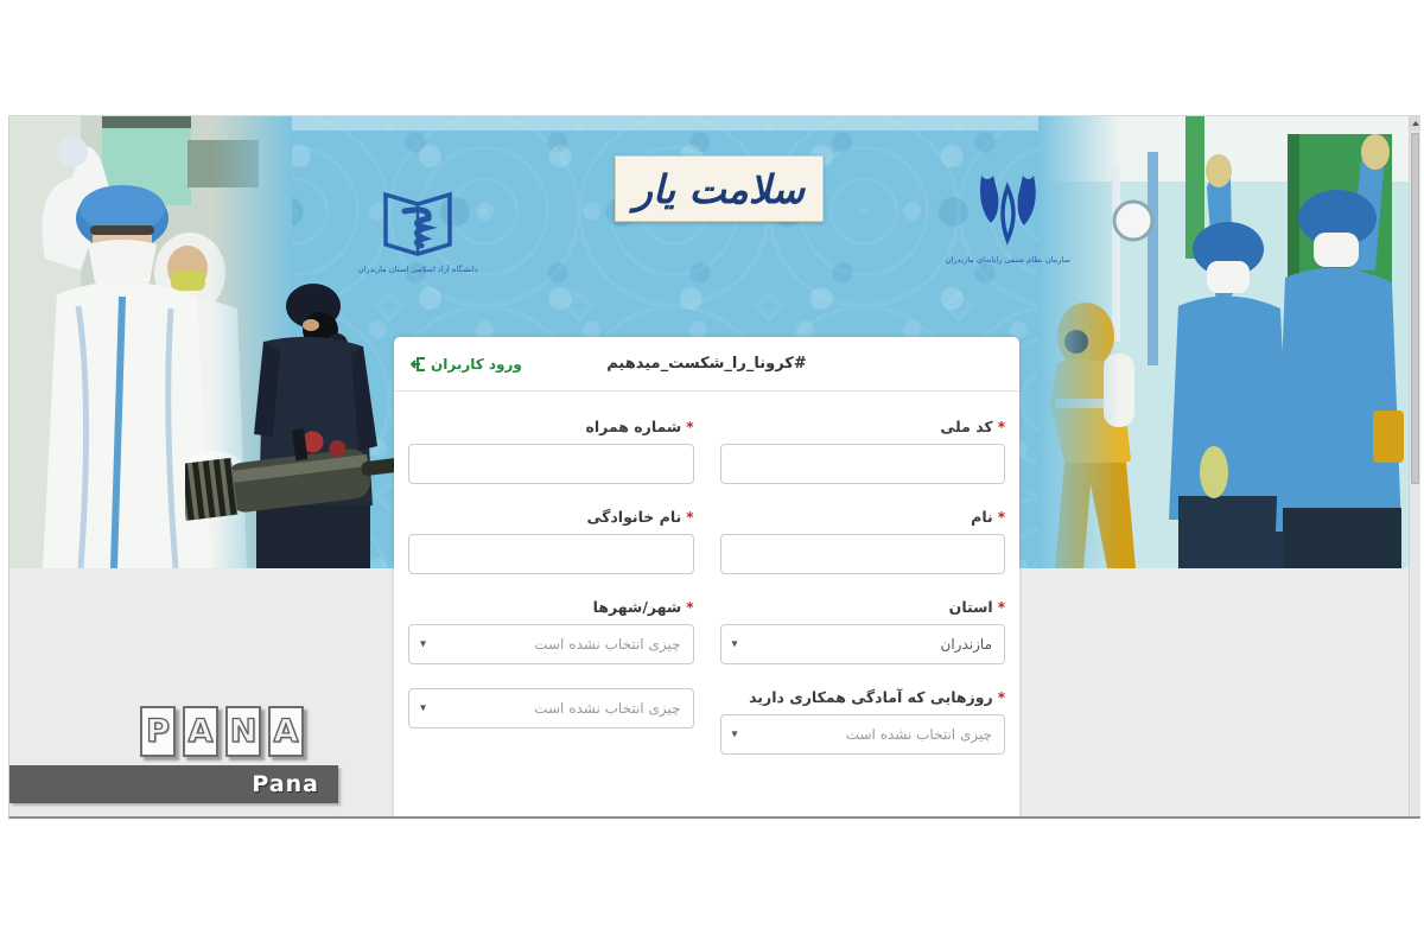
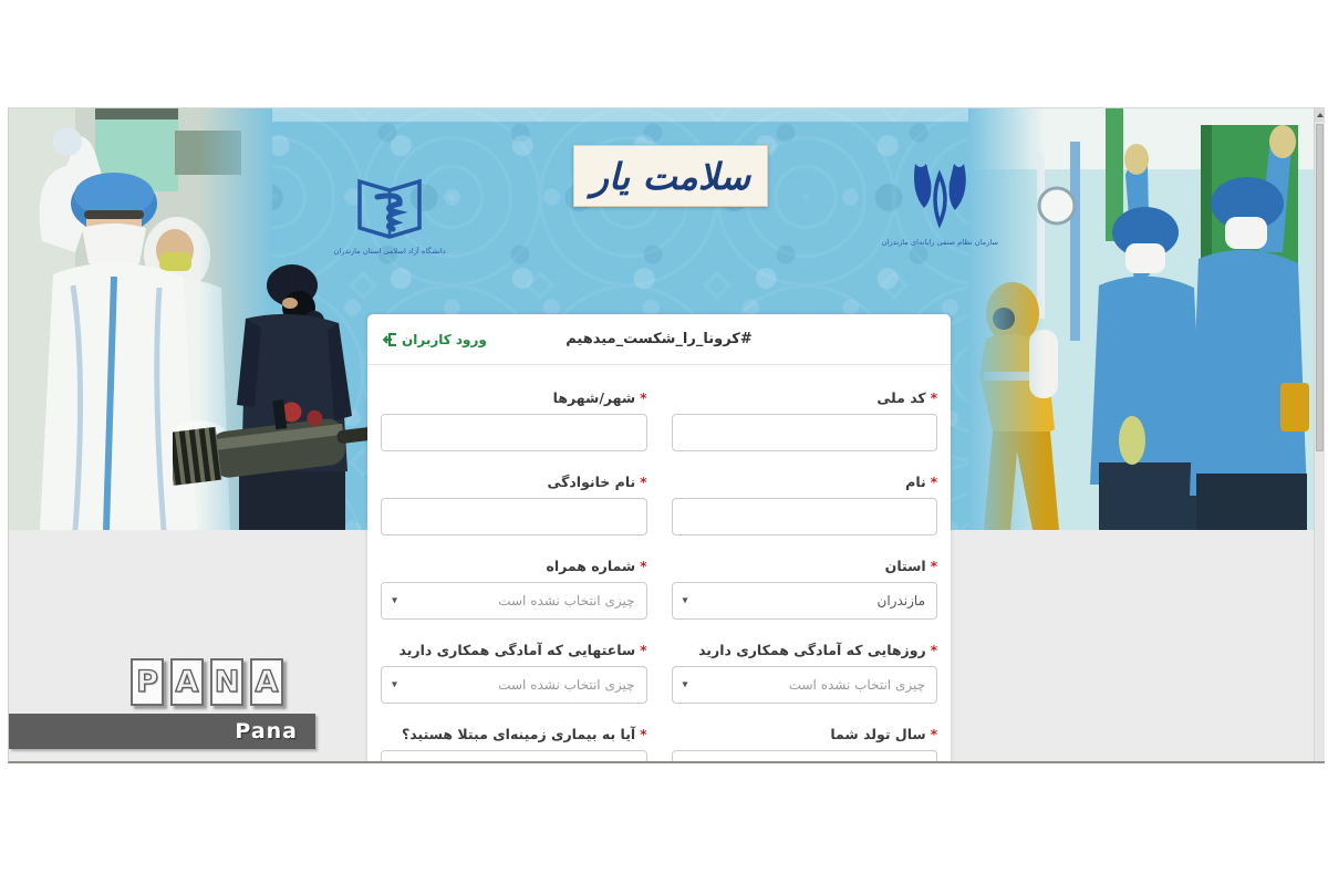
  سلامت یار
  #کرونا_را_شکست_میدهیم
  ورود کاربران
  *کد ملی
- *شماره همراه
+ *شهر/شهرها
  *نام
  *نام خانوادگی
  *استان
  مازندران
  ▾
- *شهر/شهرها
+ *شماره همراه
  چیزی انتخاب نشده است
  ▾
  *روزهایی که آمادگی همکاری دارید
  چیزی انتخاب نشده است
  ▾
+ *ساعتهایی که آمادگی همکاری دارید
  چیزی انتخاب نشده است
  ▾
+ *سال تولد شما
+ *آیا به بیماری زمینه‌ای مبتلا هستید؟
  P
  A
  N
  A
  Pana
